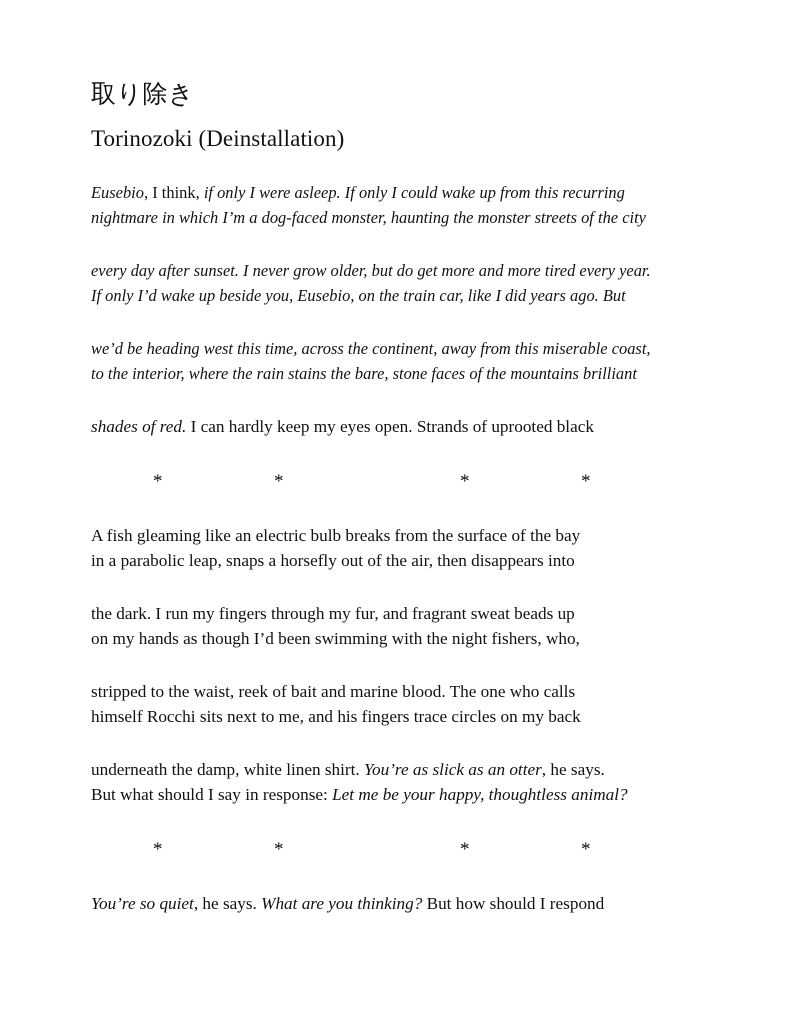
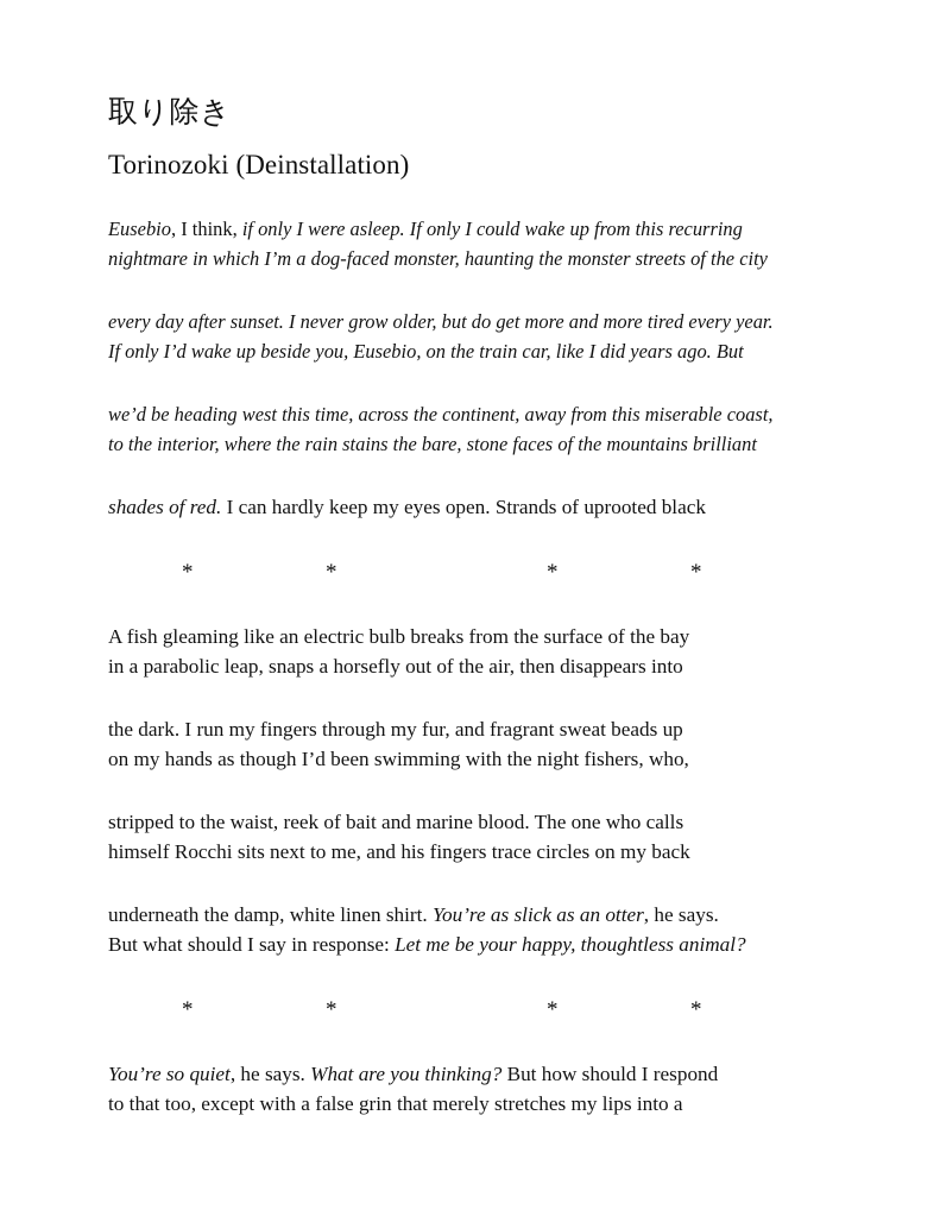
  取り除き
  Torinozoki (Deinstallation)
  Eusebio, I think, if only I were asleep. If only I could wake up from this recurring
  nightmare in which I’m a dog-faced monster, haunting the monster streets of the city
  every day after sunset. I never grow older, but do get more and more tired every year.
  If only I’d wake up beside you, Eusebio, on the train car, like I did years ago. But
  we’d be heading west this time, across the continent, away from this miserable coast,
  to the interior, where the rain stains the bare, stone faces of the mountains brilliant
  shades of red. I can hardly keep my eyes open. Strands of uprooted black
  *
  *
  *
  *
  A fish gleaming like an electric bulb breaks from the surface of the bay
  in a parabolic leap, snaps a horsefly out of the air, then disappears into
  the dark. I run my fingers through my fur, and fragrant sweat beads up
  on my hands as though I’d been swimming with the night fishers, who,
  stripped to the waist, reek of bait and marine blood. The one who calls
  himself Rocchi sits next to me, and his fingers trace circles on my back
  underneath the damp, white linen shirt. You’re as slick as an otter, he says.
  But what should I say in response: Let me be your happy, thoughtless animal?
  *
  *
  *
  *
  You’re so quiet, he says. What are you thinking? But how should I respond
+ to that too, except with a false grin that merely stretches my lips into a
